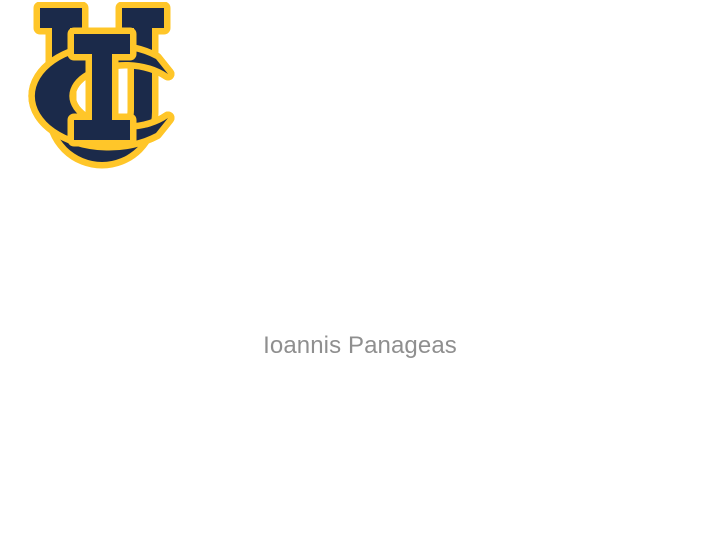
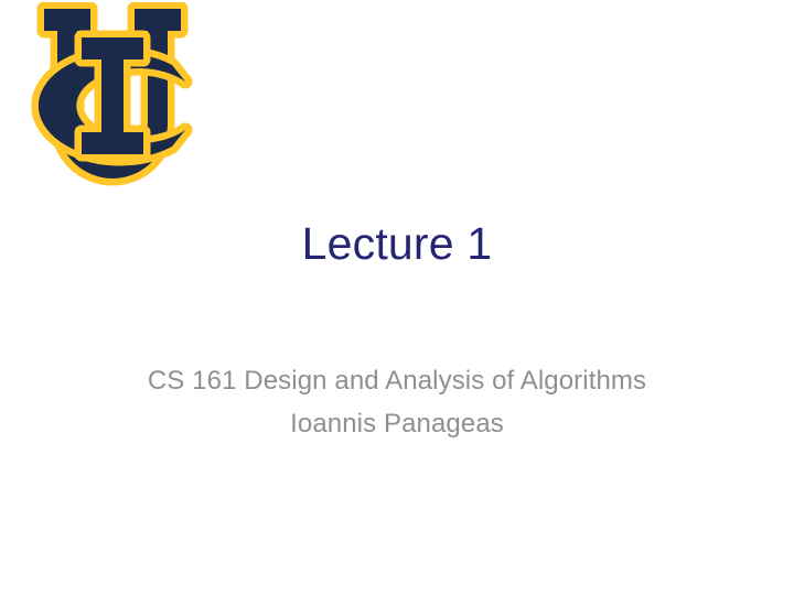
+ Lecture 1
+ CS 161 Design and Analysis of Algorithms
  Ioannis Panageas
